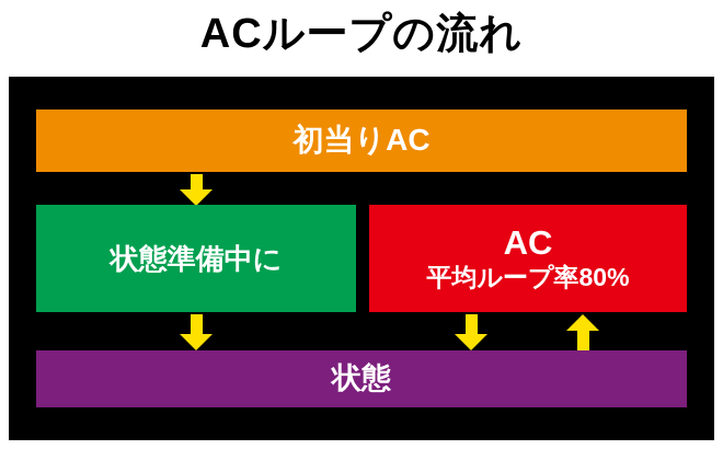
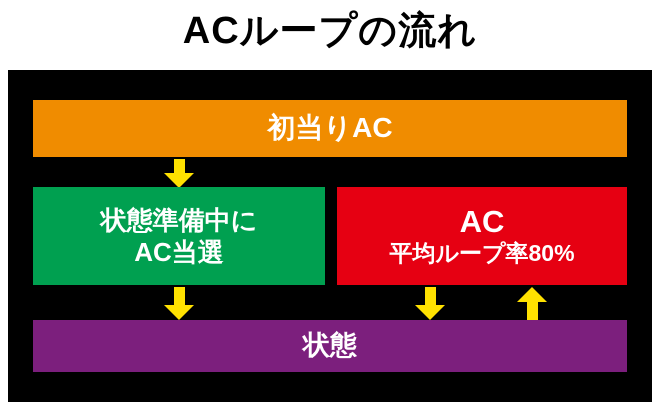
  ACループの流れ
  初当りAC
  状態準備中に
+ AC当選
  AC
  平均ループ率80%
  状態
